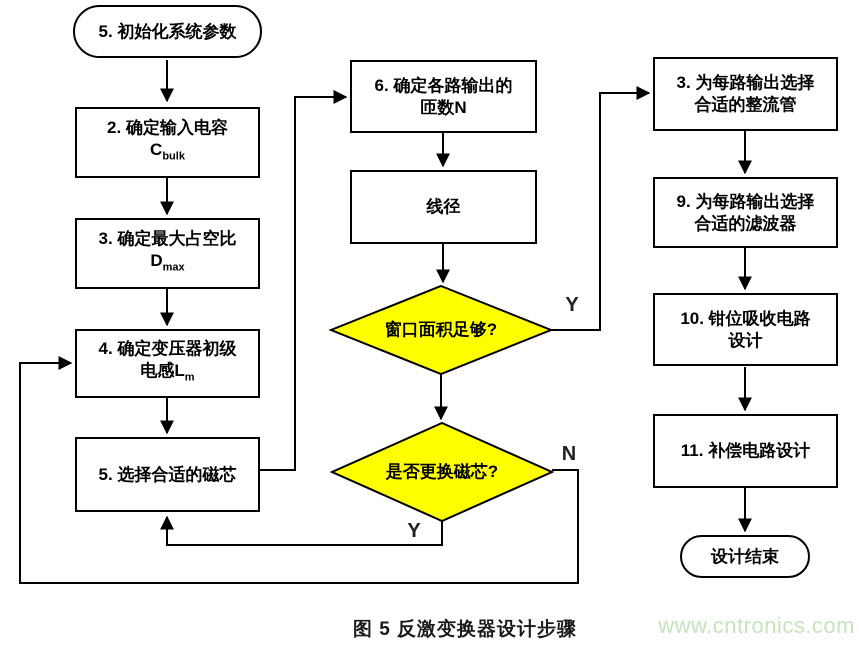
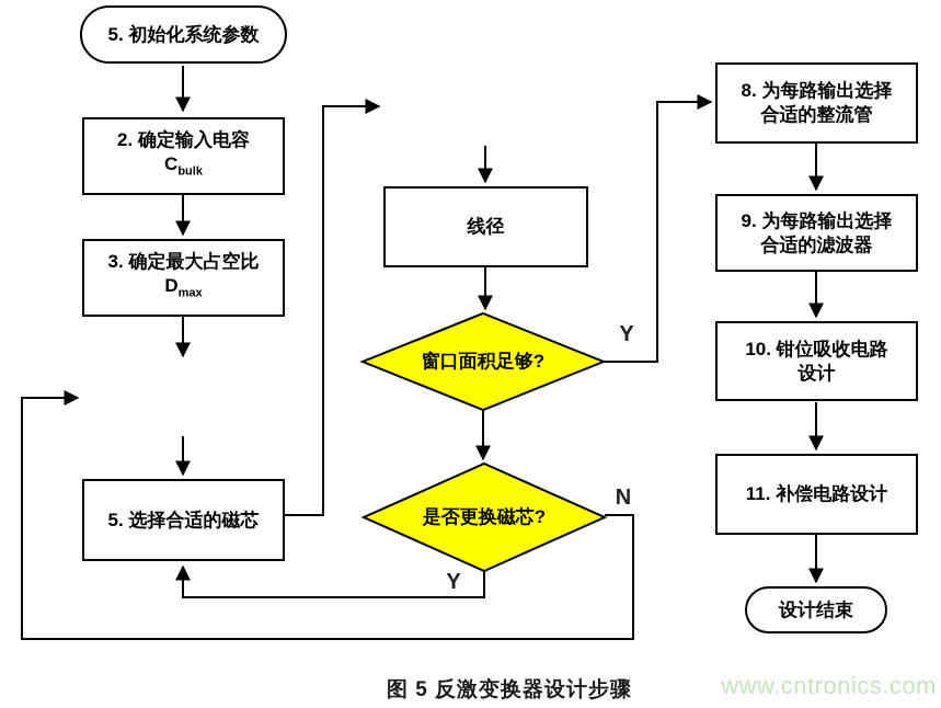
  5. 初始化系统参数
  2. 确定输入电容
  Cbulk
  3. 确定最大占空比
  Dmax
- 4. 确定变压器初级
- 电感Lm
  5. 选择合适的磁芯
- 6. 确定各路输出的
- 匝数N
  线径
  窗口面积足够?
  是否更换磁芯?
- 3. 为每路输出选择
+ 8. 为每路输出选择
  合适的整流管
  9. 为每路输出选择
  合适的滤波器
  10. 钳位吸收电路
  设计
  11. 补偿电路设计
  设计结束
  Y
  N
  Y
  图 5 反激变换器设计步骤
  www.cntronics.com
